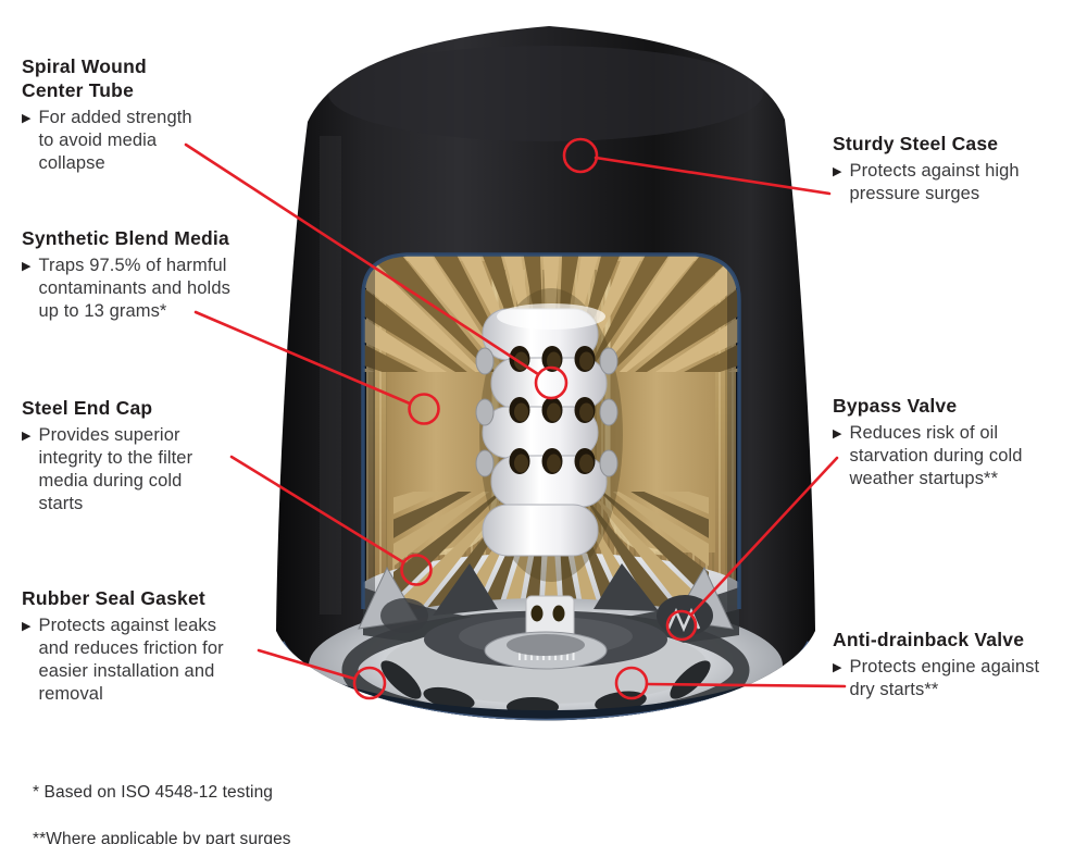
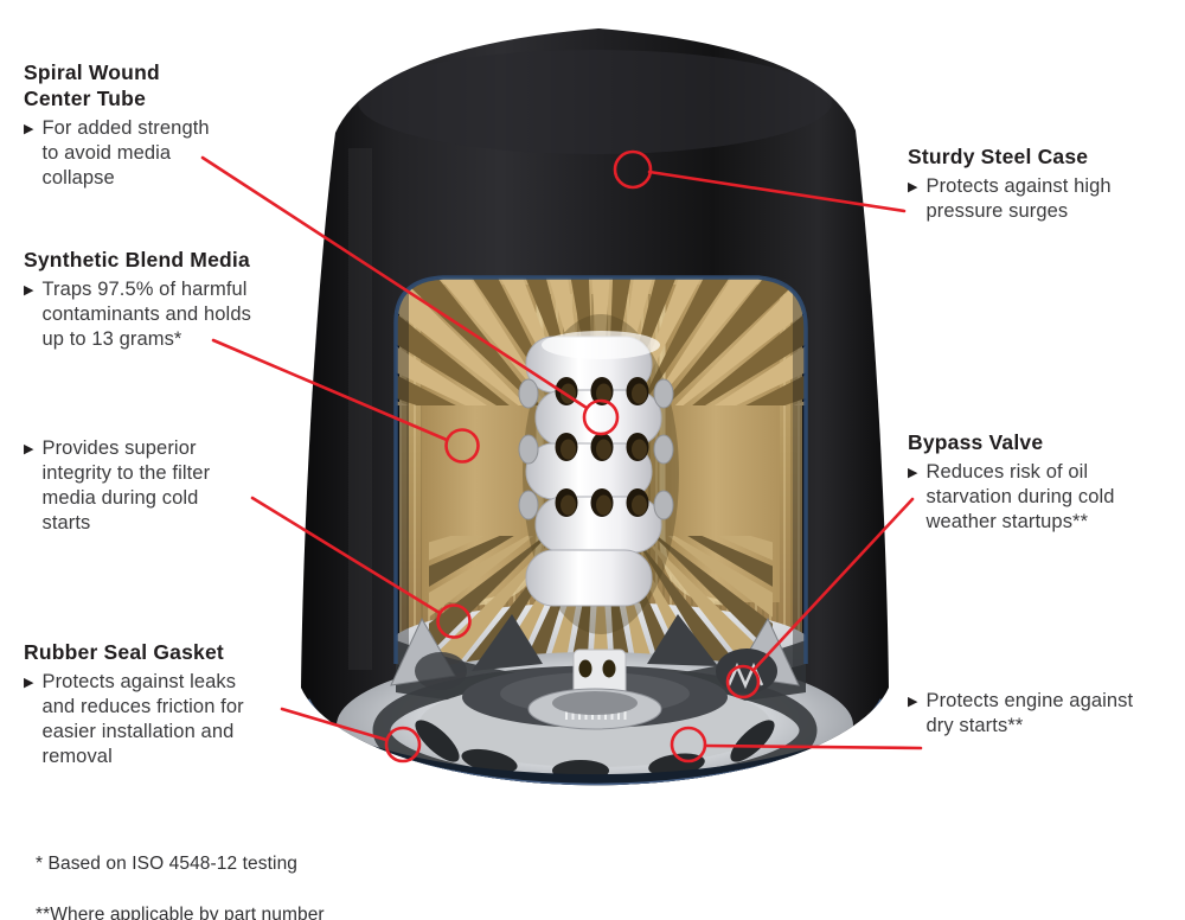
  Spiral Wound
  Center Tube
  ▶
  For added strength
  to avoid media
  collapse
  Synthetic Blend Media
  ▶
  Traps 97.5% of harmful
  contaminants and holds
  up to 13 grams*
- Steel End Cap
  ▶
  Provides superior
  integrity to the filter
  media during cold
  starts
  Rubber Seal Gasket
  ▶
  Protects against leaks
  and reduces friction for
  easier installation and
  removal
  Sturdy Steel Case
  ▶
  Protects against high
  pressure surges
  Bypass Valve
  ▶
  Reduces risk of oil
  starvation during cold
  weather startups**
- Anti-drainback Valve
  ▶
  Protects engine against
  dry starts**
  * Based on ISO 4548-12 testing
- **Where applicable by part surges
+ **Where applicable by part number
